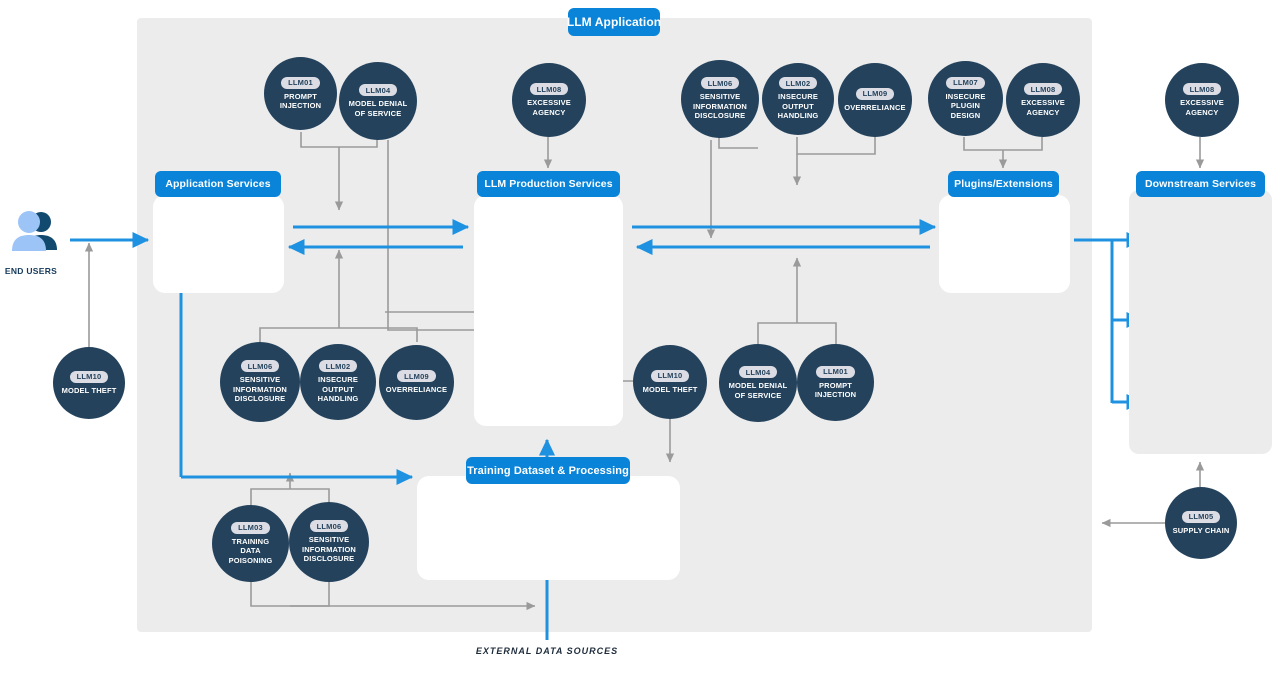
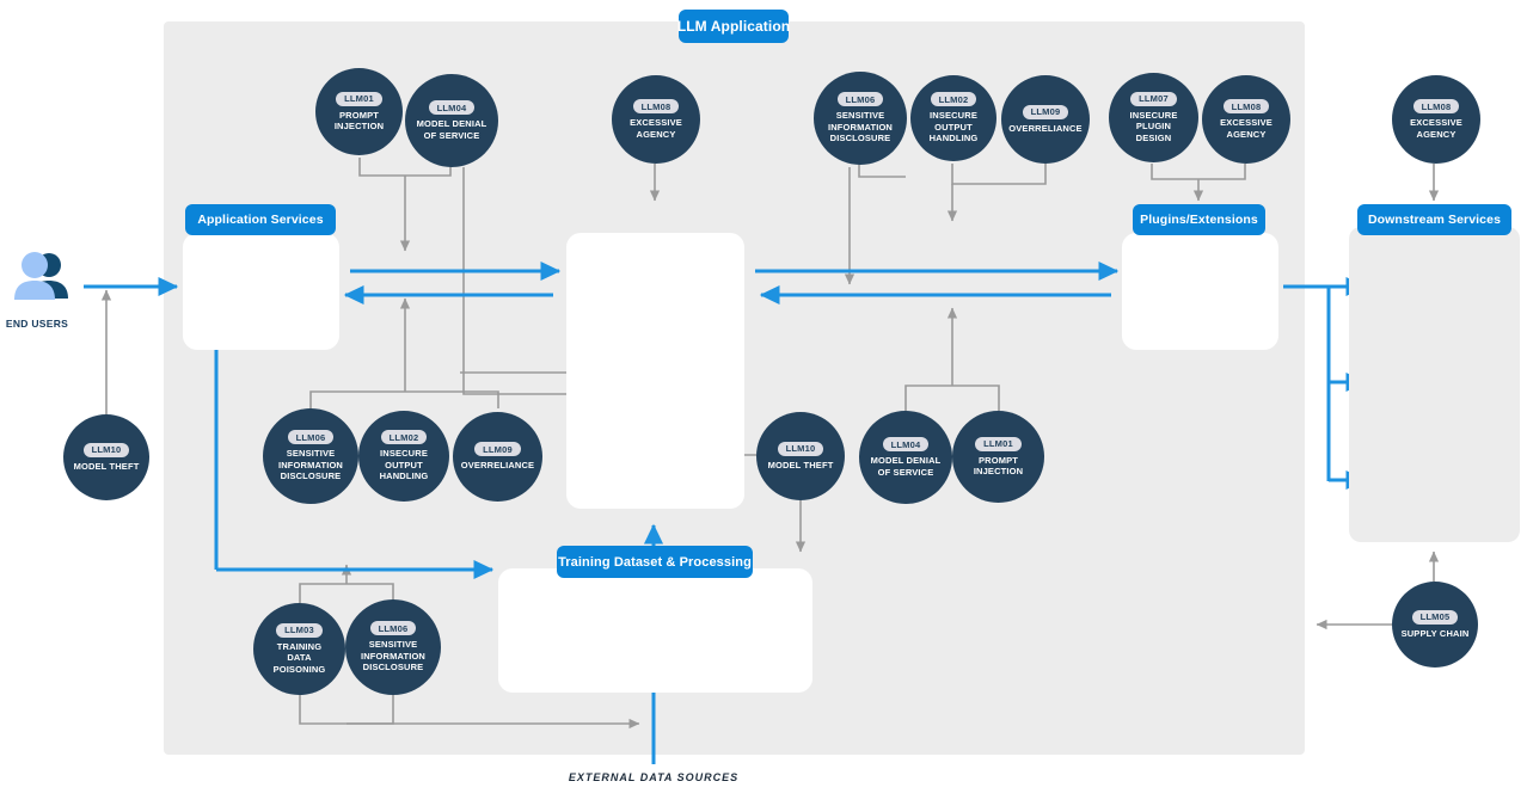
  LLM Application
  END USERS
  Application Services
- LLM Production Services
  Plugins/Extensions
  Downstream Services
  Training Dataset & Processing
  EXTERNAL DATA SOURCES
  LLM01
  PROMPT
  INJECTION
  LLM04
  MODEL DENIAL
  OF SERVICE
  LLM08
  EXCESSIVE
  AGENCY
  LLM06
  SENSITIVE
  INFORMATION
  DISCLOSURE
  LLM02
  INSECURE
  OUTPUT
  HANDLING
  LLM09
  OVERRELIANCE
  LLM07
  INSECURE
  PLUGIN
  DESIGN
  LLM08
  EXCESSIVE
  AGENCY
  LLM08
  EXCESSIVE
  AGENCY
  LLM10
  MODEL THEFT
  LLM06
  SENSITIVE
  INFORMATION
  DISCLOSURE
  LLM02
  INSECURE
  OUTPUT
  HANDLING
  LLM09
  OVERRELIANCE
  LLM10
  MODEL THEFT
  LLM04
  MODEL DENIAL
  OF SERVICE
  LLM01
  PROMPT
  INJECTION
  LLM03
  TRAINING
  DATA
  POISONING
  LLM06
  SENSITIVE
  INFORMATION
  DISCLOSURE
  LLM05
  SUPPLY CHAIN
